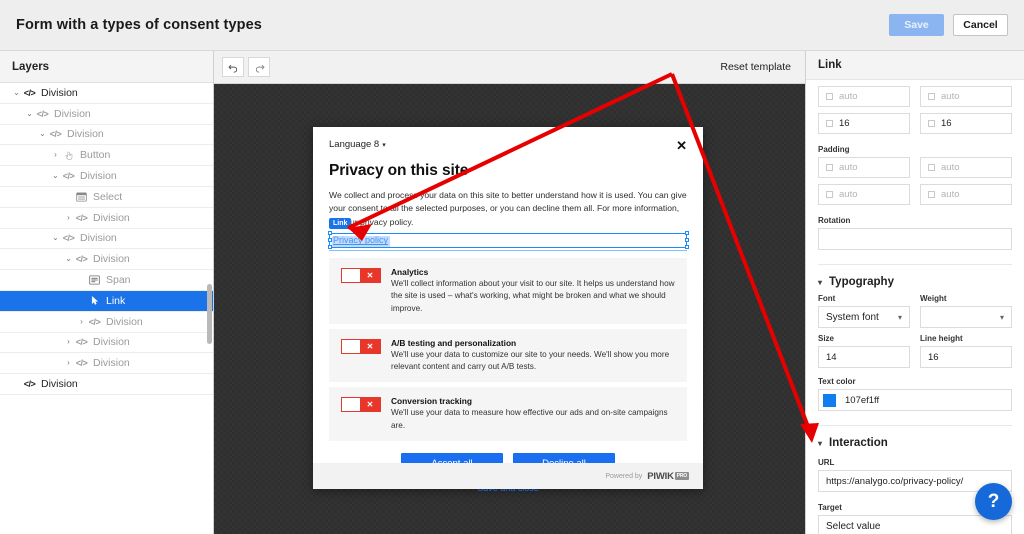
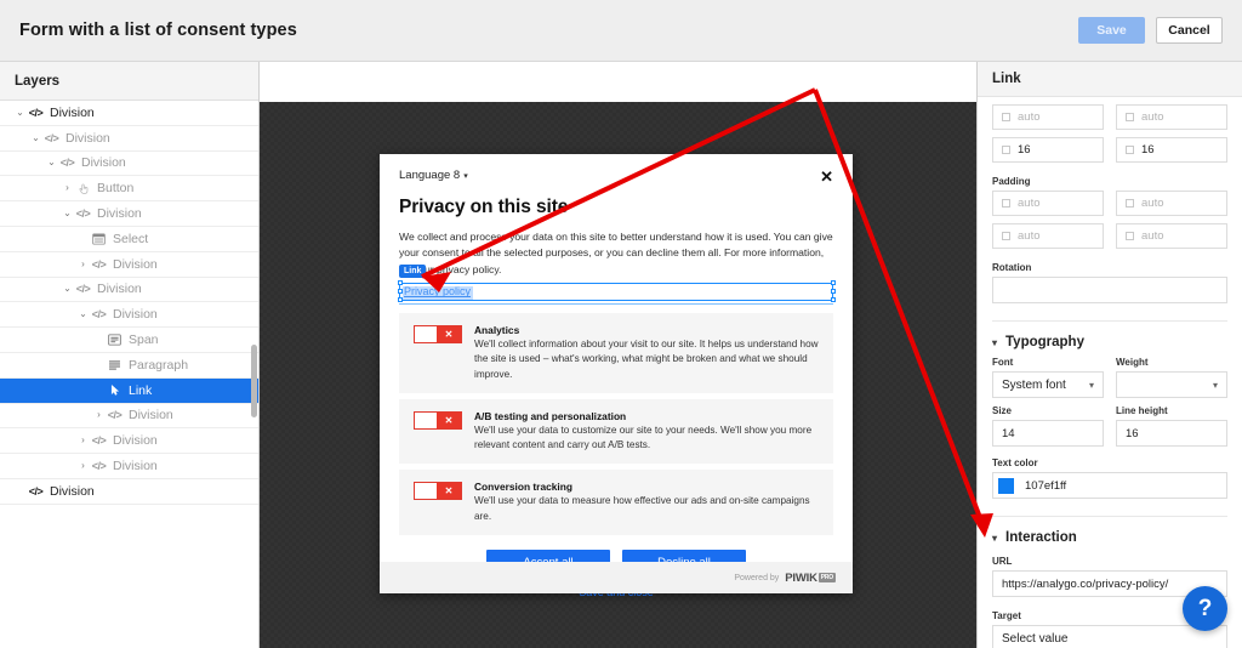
- Form with a types of consent types
+ Form with a list of consent types
  Save
  Cancel
  Layers
  ⌄
  </>
  Division
  ⌄
  </>
  Division
  ⌄
  </>
  Division
  ›
  Button
  ⌄
  </>
  Division
  Select
  ›
  </>
  Division
  ⌄
  </>
  Division
  ⌄
  </>
  Division
  Span
+ Paragraph
  Link
  ›
  </>
  Division
  ›
  </>
  Division
  ›
  </>
  Division
  </>
  Division
- Reset template
  Language 8
  ✕
  Privacy on this site
  We collect and proces your data on this site to better understand how it is used. You can give your consent tll the selected purposes, or you can decline them all. For more information, urrivacy policy.
  Privacy policy
  ✕
  Analytics
  We'll collect information about your visit to our site. It helps us understand how the site is used – what's working, what might be broken and what we should improve.
  ✕
  A/B testing and personalization
  We'll use your data to customize our site to your needs. We'll show you more relevant content and carry out A/B tests.
  ✕
  Conversion tracking
  We'll use your data to measure how effective our ads and on-site campaigns are.
  Link
  auto
  auto
  16
  16
  Padding
  auto
  auto
  auto
  auto
  Rotation
  ▾
  Typography
  Font
  System font
  ▾
  Weight
  ▾
  Size
  14
  Line height
  16
  Text color
  107ef1ff
  ▾
  Interaction
  URL
  https://analygo.co/privacy-policy/
  Target
  Select value
  ?
